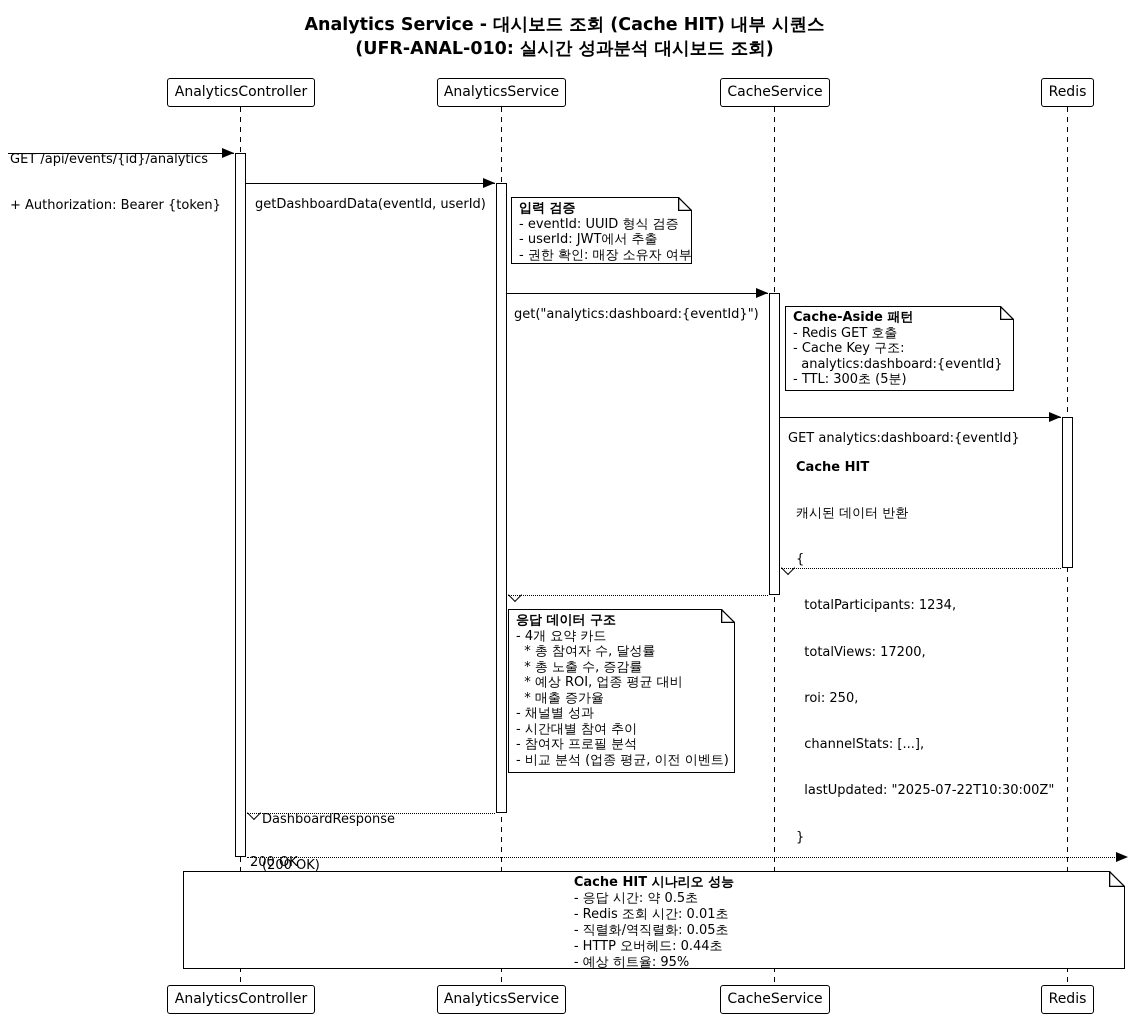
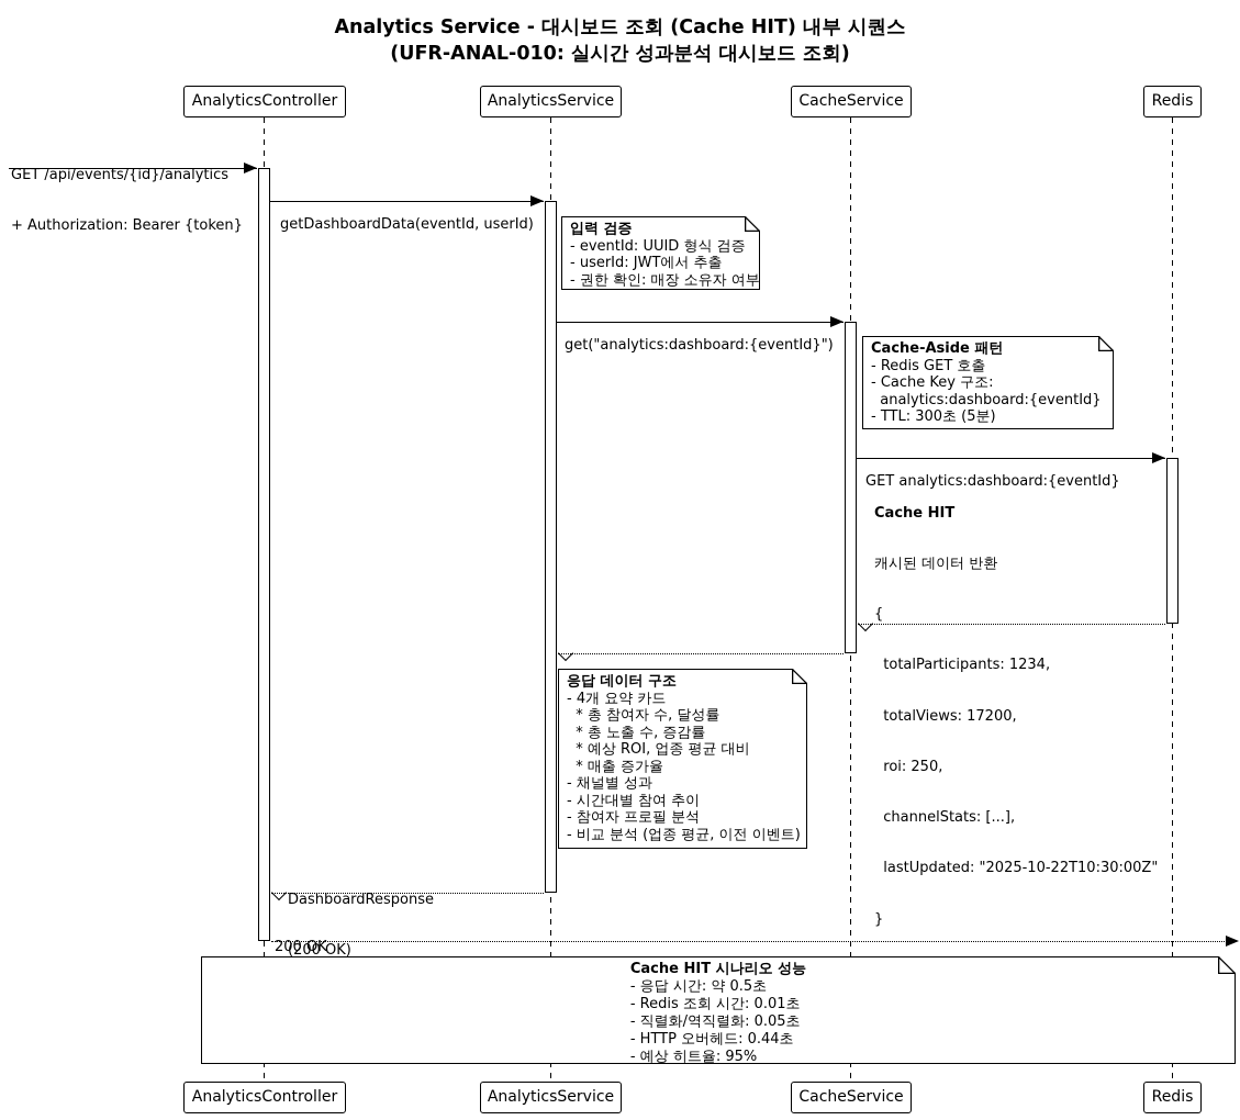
  Analytics Service - 대시보드 조회 (Cache HIT) 내부 시퀀스
  (UFR-ANAL-010: 실시간 성과분석 대시보드 조회)
  AnalyticsController
  AnalyticsService
  CacheService
  Redis
  AnalyticsController
  AnalyticsService
  CacheService
  Redis
  GET /api/events/{id}/analytics
  + Authorization: Bearer {token}
  getDashboardData(eventId, userId)
  get("analytics:dashboard:{eventId}")
  GET analytics:dashboard:{eventId}
  Cache HIT
  캐시된 데이터 반환
  {
  totalParticipants: 1234,
  totalViews: 17200,
  roi: 250,
  channelStats: [...],
- lastUpdated: "2025-07-22T10:30:00Z"
+ lastUpdated: "2025-10-22T10:30:00Z"
  }
  DashboardResponse
  (200 OK)
  200 OK
  입력 검증
  - eventId: UUID 형식 검증
  - userId: JWT에서 추출
  - 권한 확인: 매장 소유자 여부
  Cache-Aside 패턴
  - Redis GET 호출
  - Cache Key 구조:
  analytics:dashboard:{eventId}
  - TTL: 300초 (5분)
  응답 데이터 구조
  - 4개 요약 카드
  * 총 참여자 수, 달성률
  * 총 노출 수, 증감률
  * 예상 ROI, 업종 평균 대비
  * 매출 증가율
  - 채널별 성과
  - 시간대별 참여 추이
  - 참여자 프로필 분석
  - 비교 분석 (업종 평균, 이전 이벤트)
  Cache HIT 시나리오 성능
  - 응답 시간: 약 0.5초
  - Redis 조회 시간: 0.01초
  - 직렬화/역직렬화: 0.05초
  - HTTP 오버헤드: 0.44초
  - 예상 히트율: 95%
